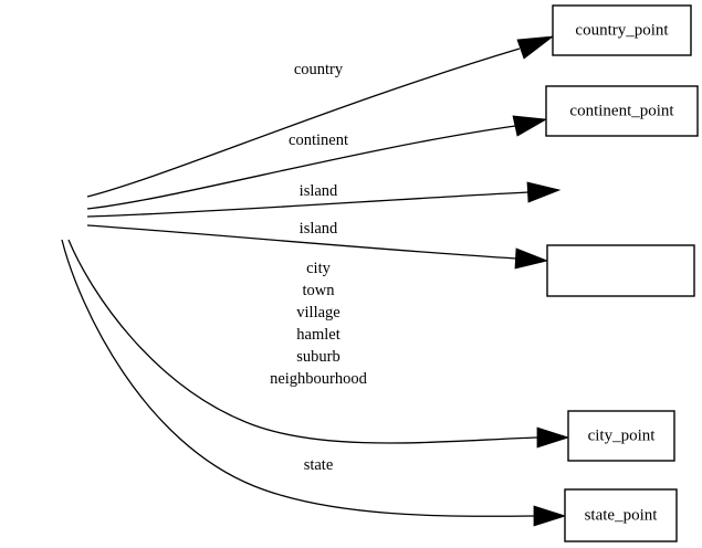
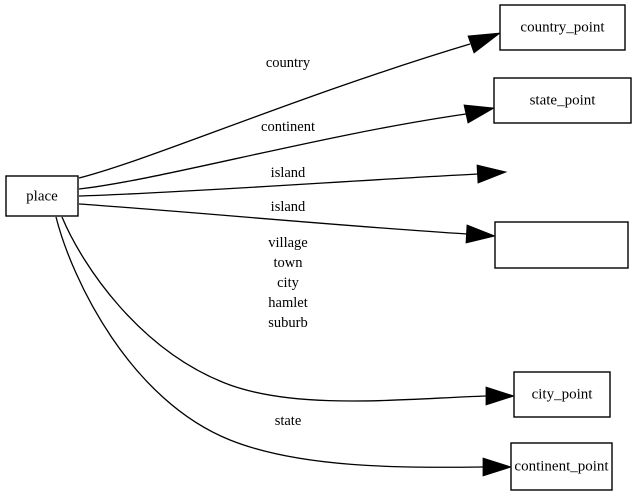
+ place
  country_point
- continent_point
+ state_point
  city_point
- state_point
+ continent_point
  country
  continent
  island
  island
- city
+ village
  town
- village
+ city
  hamlet
  suburb
- neighbourhood
  state
